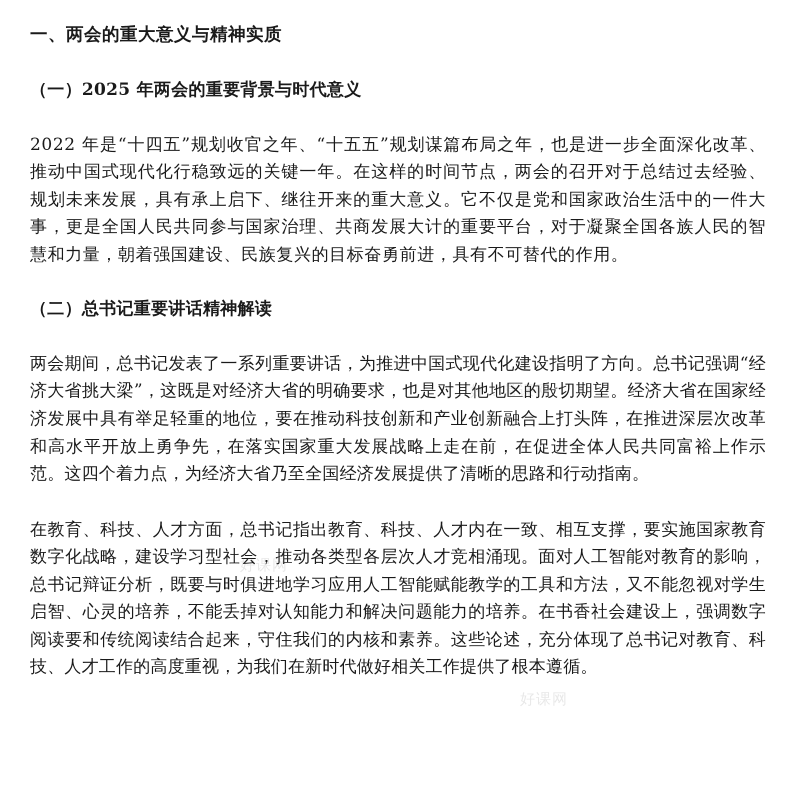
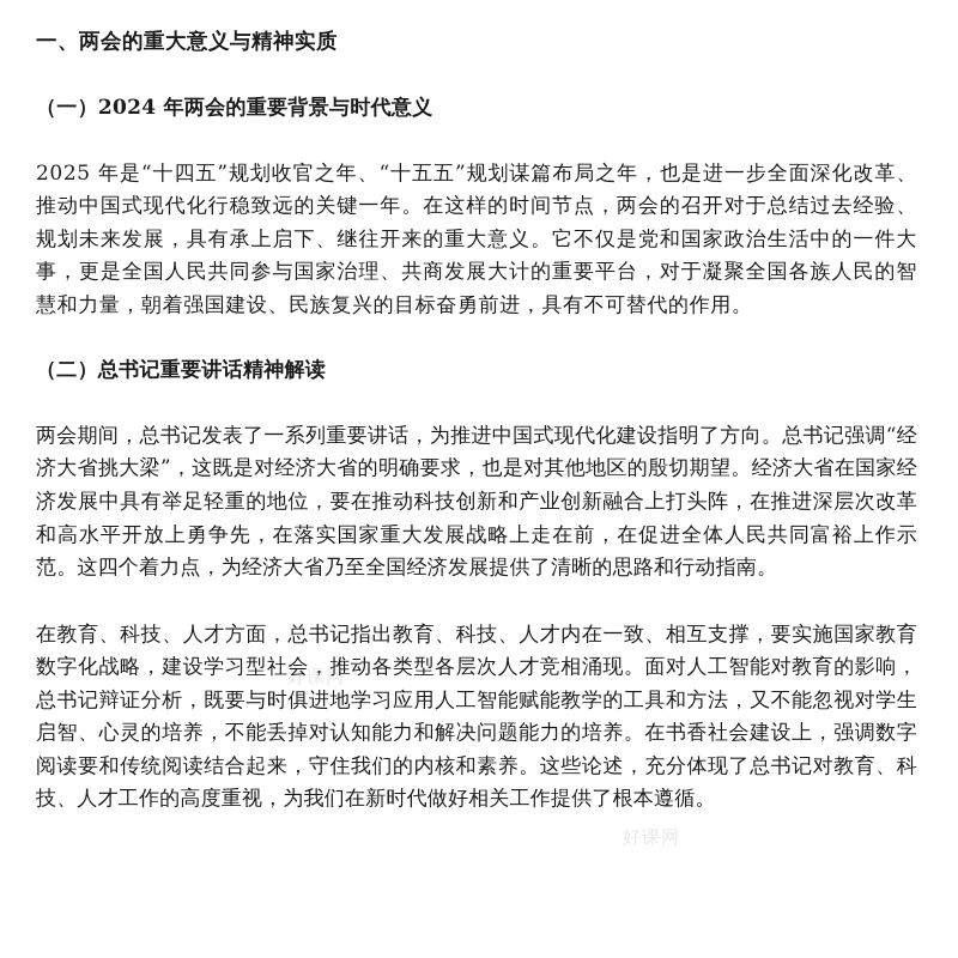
  一、两会的重大意义与精神实质
- （一）2025 年两会的重要背景与时代意义
+ （一）2024 年两会的重要背景与时代意义
- 2022 年是“十四五”规划收官之年、“十五五”规划谋篇布局之年，也是进一步全面深化改革、推动中国式现代化行稳致远的关键一年。在这样的时间节点，两会的召开对于总结过去经验、规划未来发展，具有承上启下、继往开来的重大意义。它不仅是党和国家政治生活中的一件大事，更是全国人民共同参与国家治理、共商发展大计的重要平台，对于凝聚全国各族人民的智慧和力量，朝着强国建设、民族复兴的目标奋勇前进，具有不可替代的作用。
+ 2025 年是“十四五”规划收官之年、“十五五”规划谋篇布局之年，也是进一步全面深化改革、推动中国式现代化行稳致远的关键一年。在这样的时间节点，两会的召开对于总结过去经验、规划未来发展，具有承上启下、继往开来的重大意义。它不仅是党和国家政治生活中的一件大事，更是全国人民共同参与国家治理、共商发展大计的重要平台，对于凝聚全国各族人民的智慧和力量，朝着强国建设、民族复兴的目标奋勇前进，具有不可替代的作用。
  （二）总书记重要讲话精神解读
  两会期间，总书记发表了一系列重要讲话，为推进中国式现代化建设指明了方向。总书记强调“经济大省挑大梁”，这既是对经济大省的明确要求，也是对其他地区的殷切期望。经济大省在国家经济发展中具有举足轻重的地位，要在推动科技创新和产业创新融合上打头阵，在推进深层次改革和高水平开放上勇争先，在落实国家重大发展战略上走在前，在促进全体人民共同富裕上作示范。这四个着力点，为经济大省乃至全国经济发展提供了清晰的思路和行动指南。
  在教育、科技、人才方面，总书记指出教育、科技、人才内在一致、相互支撑，要实施国家教育数字化战略，建设学习型社会，推动各类型各层次人才竞相涌现。面对人工智能对教育的影响，总书记辩证分析，既要与时俱进地学习应用人工智能赋能教学的工具和方法，又不能忽视对学生启智、心灵的培养，不能丢掉对认知能力和解决问题能力的培养。在书香社会建设上，强调数字阅读要和传统阅读结合起来，守住我们的内核和素养。这些论述，充分体现了总书记对教育、科技、人才工作的高度重视，为我们在新时代做好相关工作提供了根本遵循。
  好...常课网
  好课网
